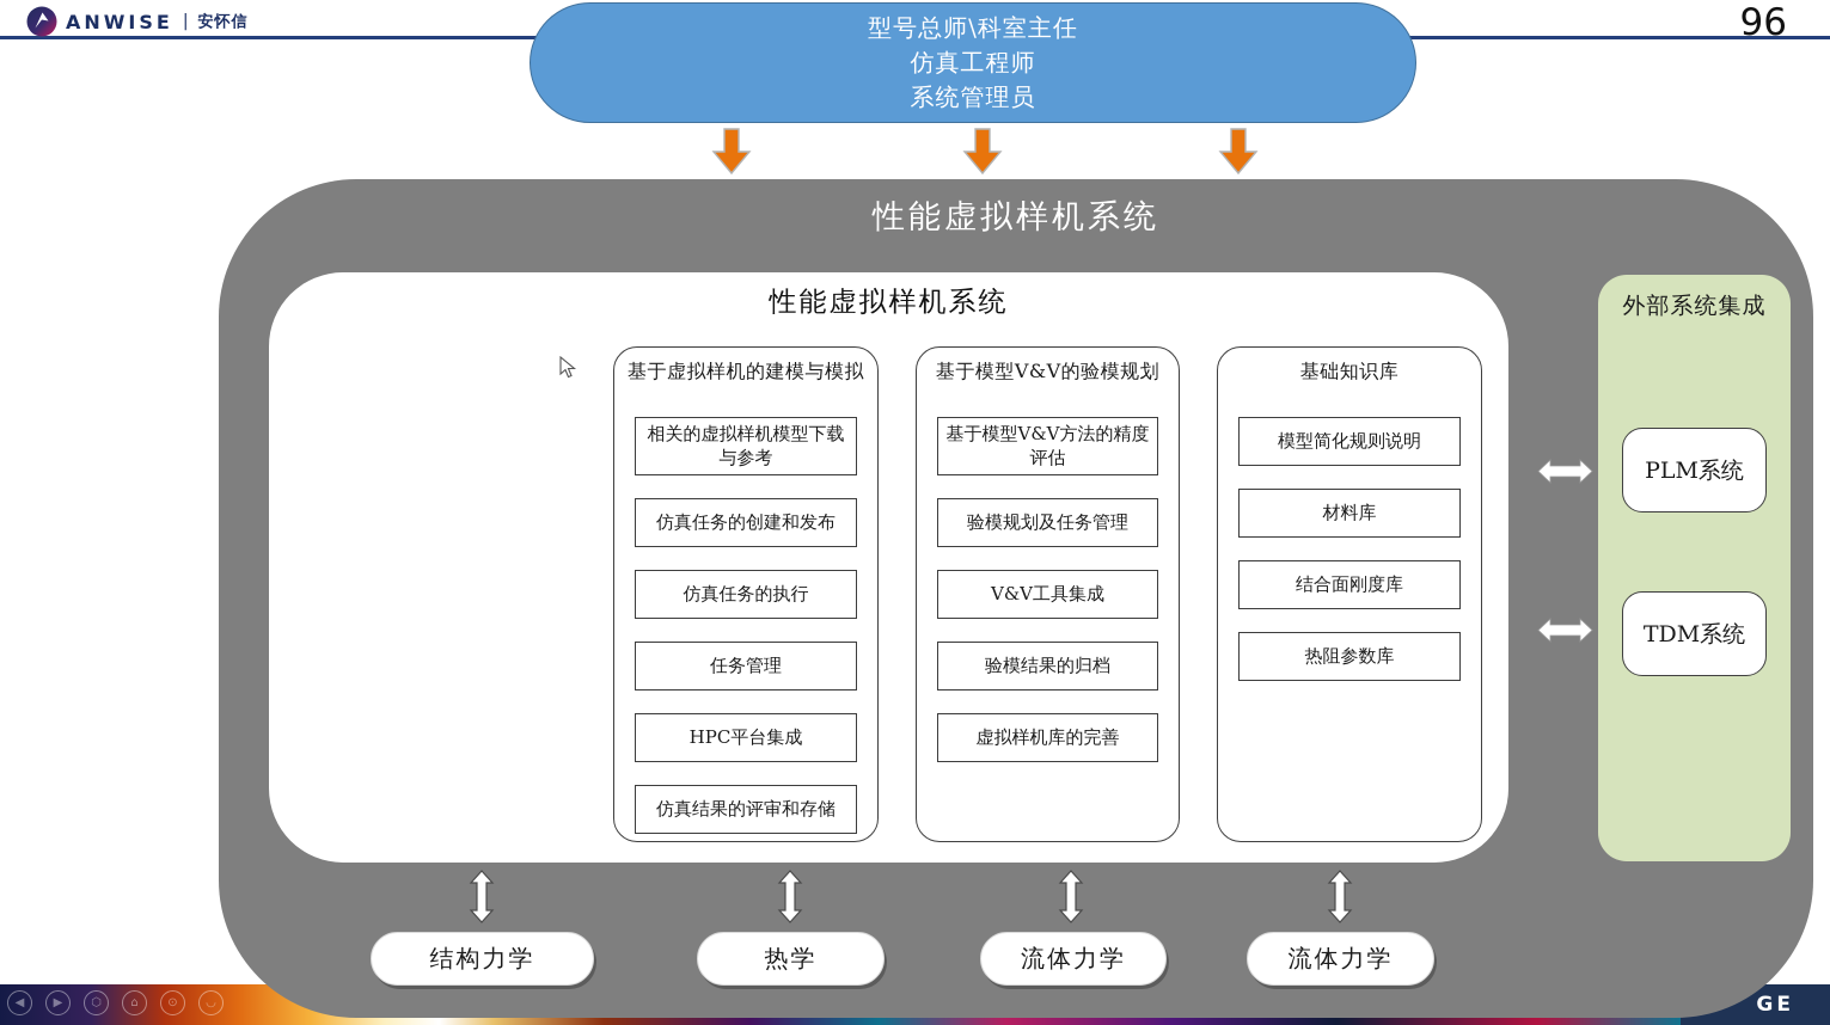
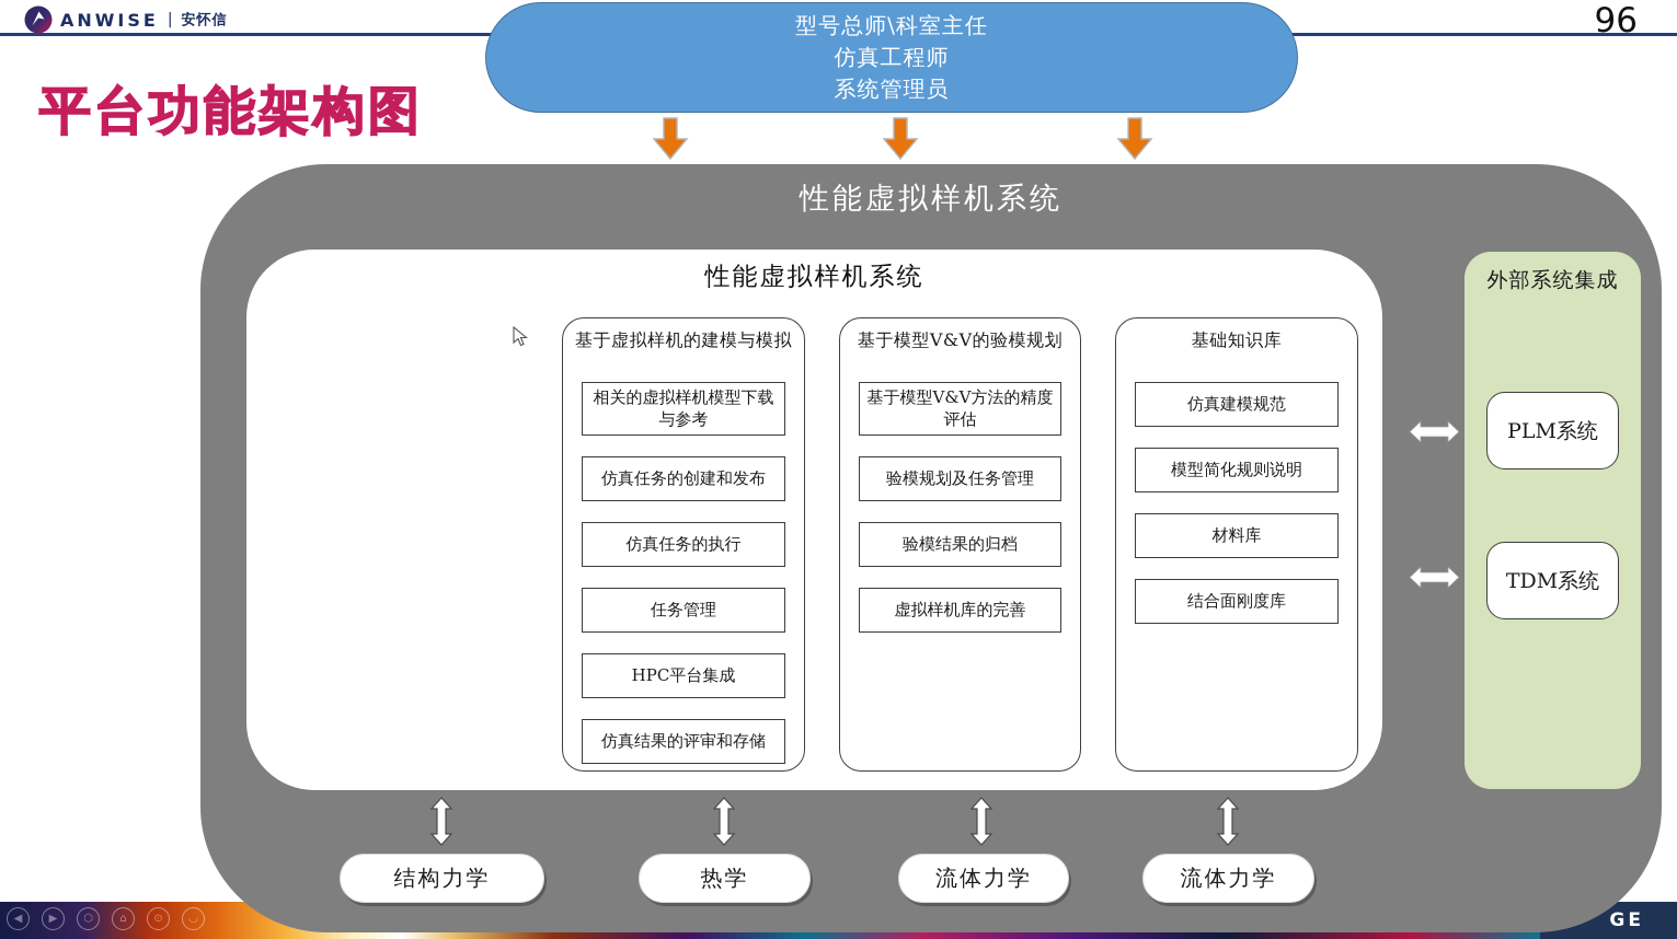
  ANWISE
  |
  安怀信
  96
+ 平台功能架构图
  型号总师\科室主任
  仿真工程师
  系统管理员
  ◀
  ▶
  ⬡
  ⌂
  ⊙
  ◡
  GE
  性能虚拟样机系统
  性能虚拟样机系统
  基于虚拟样机的建模与模拟
  相关的虚拟样机模型下载与参考
  仿真任务的创建和发布
  仿真任务的执行
  任务管理
  HPC平台集成
  仿真结果的评审和存储
  基于模型V&V的验模规划
  基于模型V&V方法的精度评估
  验模规划及任务管理
- V&V工具集成
  验模结果的归档
  虚拟样机库的完善
  基础知识库
+ 仿真建模规范
  模型简化规则说明
  材料库
  结合面刚度库
- 热阻参数库
  外部系统集成
  PLM系统
  TDM系统
  结构力学
  热学
  流体力学
  流体力学
